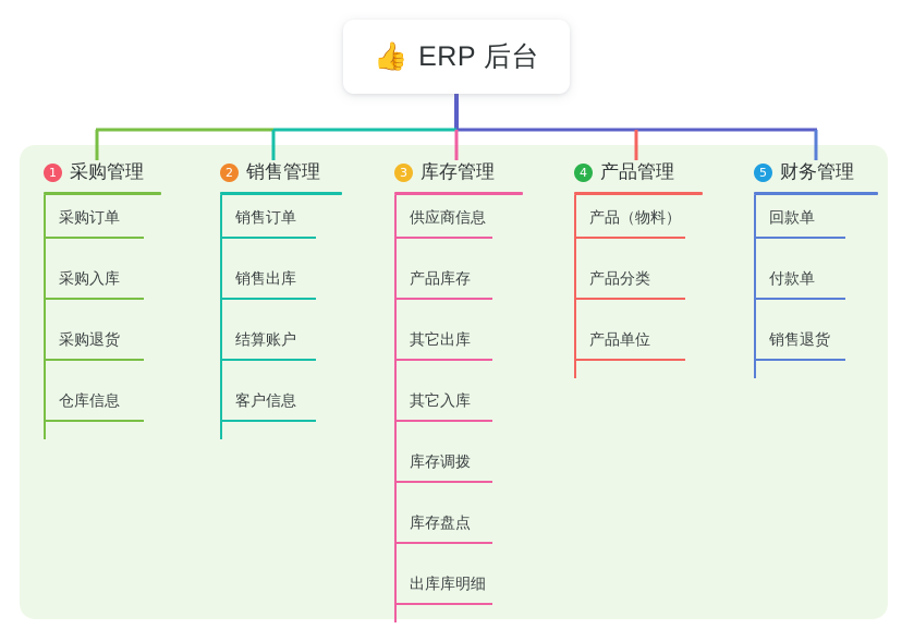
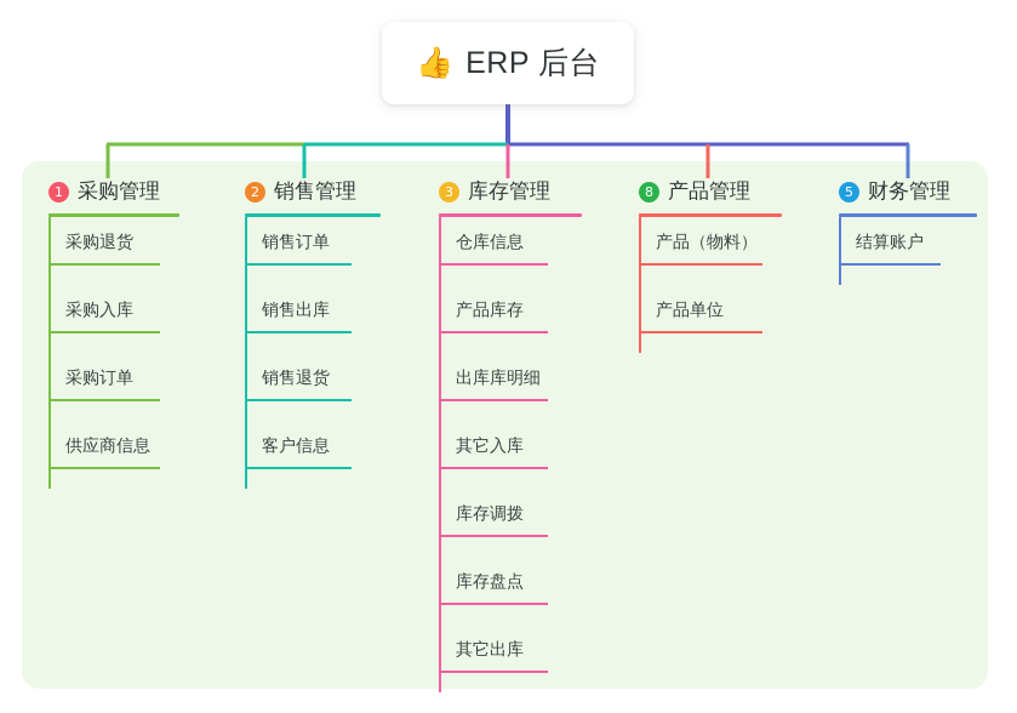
  👍
  ERP 后台
  1
  采购管理
- 采购订单
+ 采购退货
  采购入库
- 采购退货
+ 采购订单
- 仓库信息
+ 供应商信息
  2
  销售管理
  销售订单
  销售出库
- 结算账户
+ 销售退货
  客户信息
  3
  库存管理
- 供应商信息
+ 仓库信息
  产品库存
- 其它出库
+ 出库库明细
  其它入库
  库存调拨
  库存盘点
- 出库库明细
+ 其它出库
- 4
+ 8
  产品管理
  产品（物料）
- 产品分类
  产品单位
  5
  财务管理
- 回款单
- 付款单
- 销售退货
+ 结算账户
